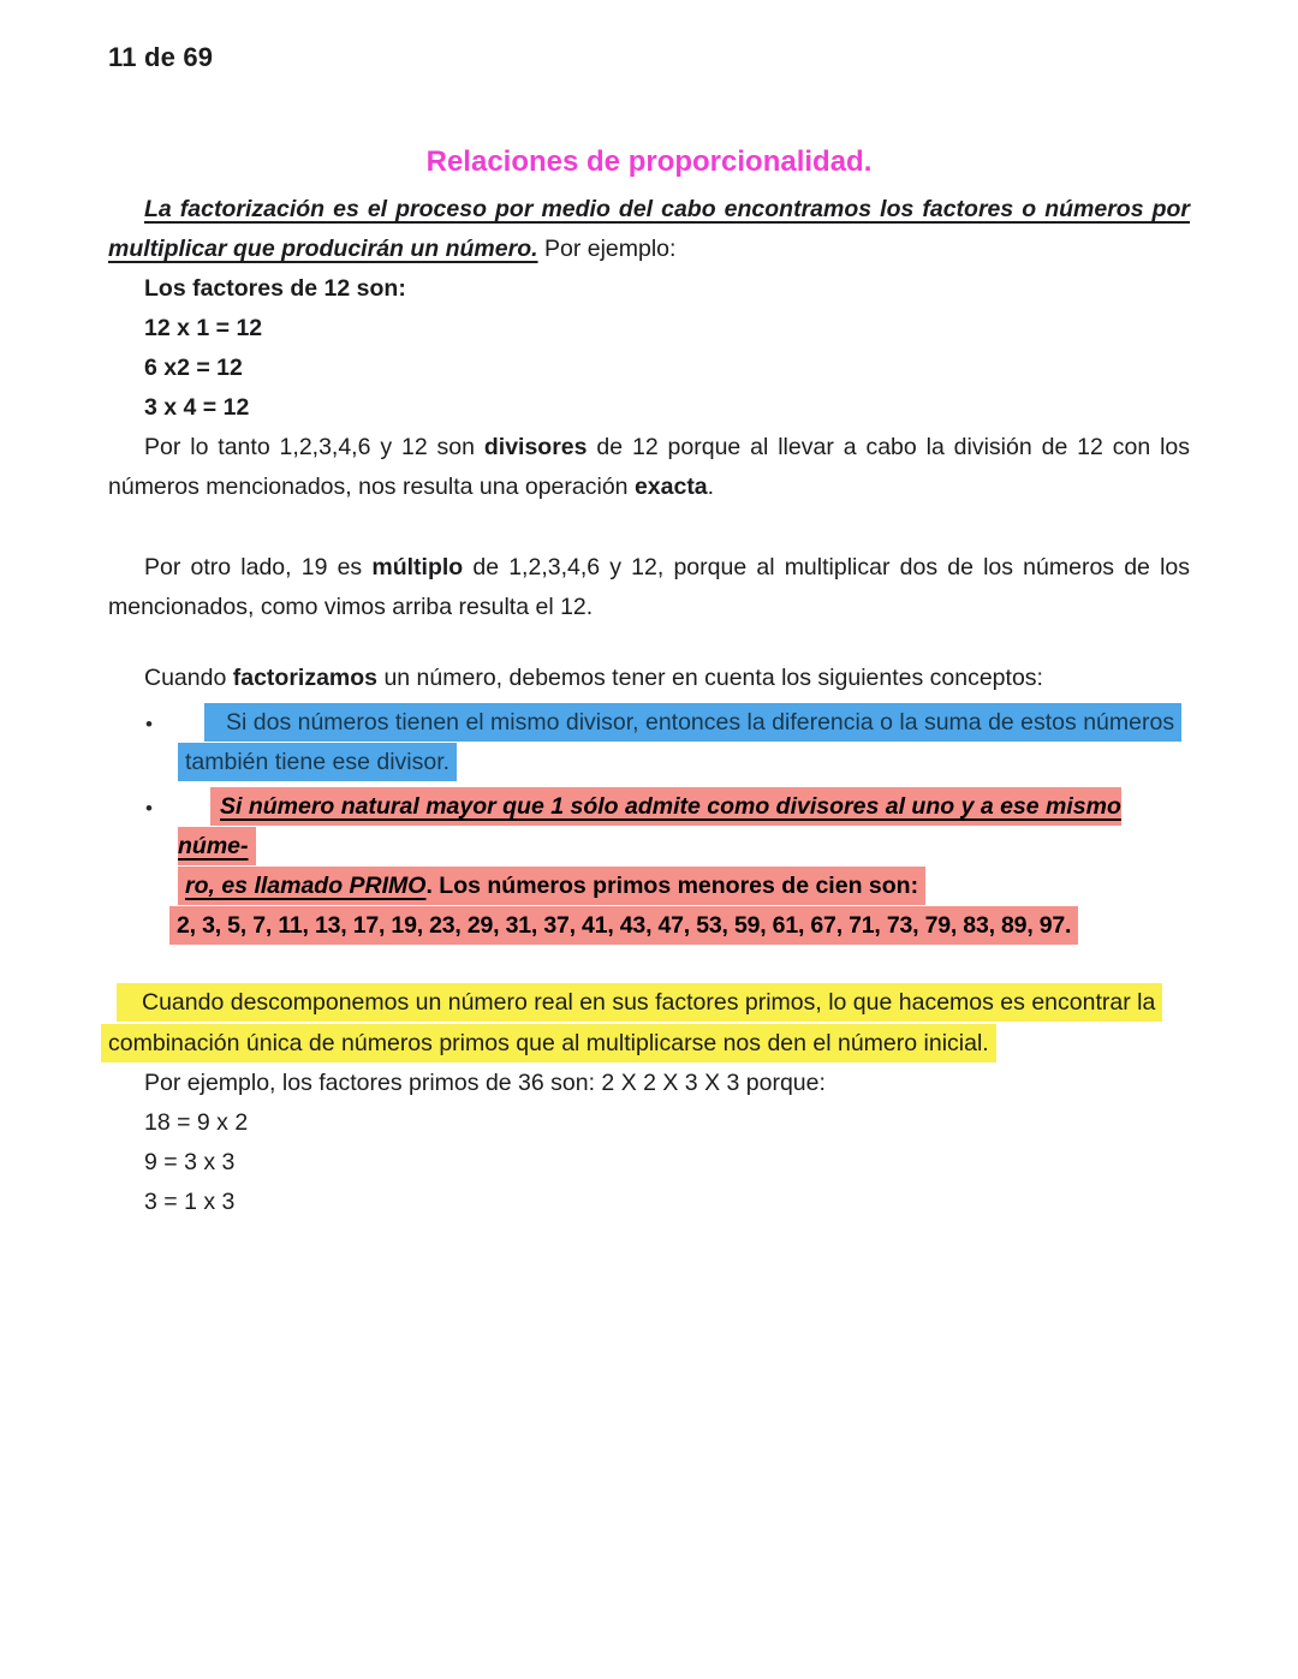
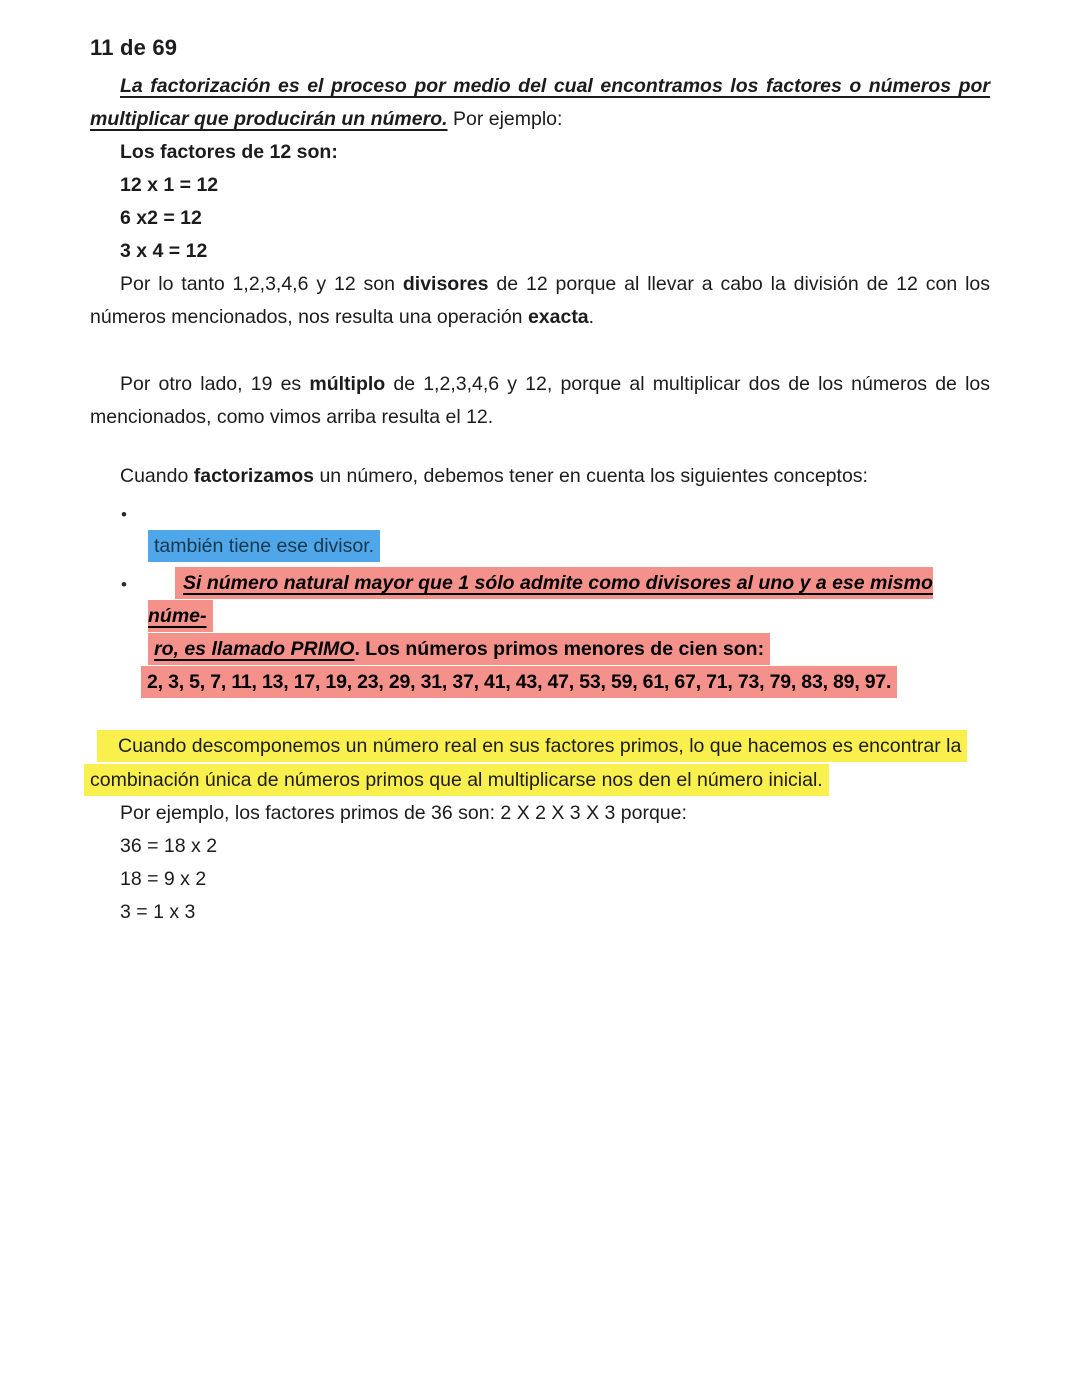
  11 de 69
- Relaciones de proporcionalidad.
- La factorización es el proceso por medio del cabo encontramos los factores o números por multiplicar que producirán un número. Por ejemplo:
+ La factorización es el proceso por medio del cual encontramos los factores o números por multiplicar que producirán un número. Por ejemplo:
  Los factores de 12 son:
  12 x 1 = 12
  6 x2 = 12
  3 x 4 = 12
  Por lo tanto 1,2,3,4,6 y 12 son divisores de 12 porque al llevar a cabo la división de 12 con los números mencionados, nos resulta una operación exacta.
  Por otro lado, 19 es múltiplo de 1,2,3,4,6 y 12, porque al multiplicar dos de los números de los mencionados, como vimos arriba resulta el 12.
  Cuando factorizamos un número, debemos tener en cuenta los siguientes conceptos:
  •
- Si dos números tienen el mismo divisor, entonces la diferencia o la suma de estos números
  también tiene ese divisor.
  •
  Si número natural mayor que 1 sólo admite como divisores al uno y a ese mismo núme-
  ro, es llamado PRIMO. Los números primos menores de cien son:
  2, 3, 5, 7, 11, 13, 17, 19, 23, 29, 31, 37, 41, 43, 47, 53, 59, 61, 67, 71, 73, 79, 83, 89, 97.
  Cuando descomponemos un número real en sus factores primos, lo que hacemos es encontrar la
  combinación única de números primos que al multiplicarse nos den el número inicial.
  Por ejemplo, los factores primos de 36 son: 2 X 2 X 3 X 3 porque:
+ 36 = 18 x 2
  18 = 9 x 2
- 9 = 3 x 3
  3 = 1 x 3
